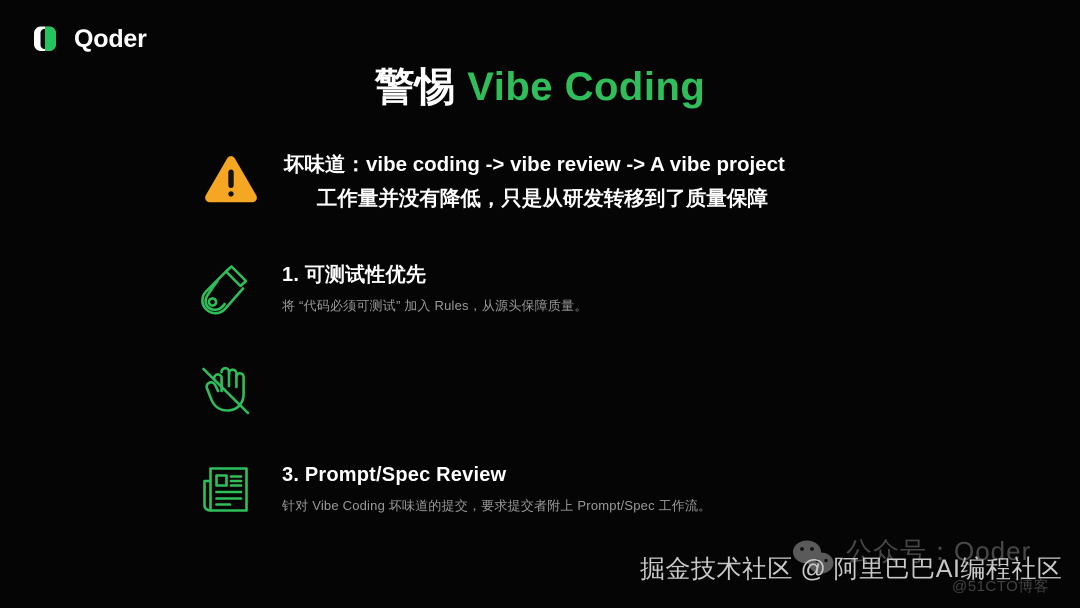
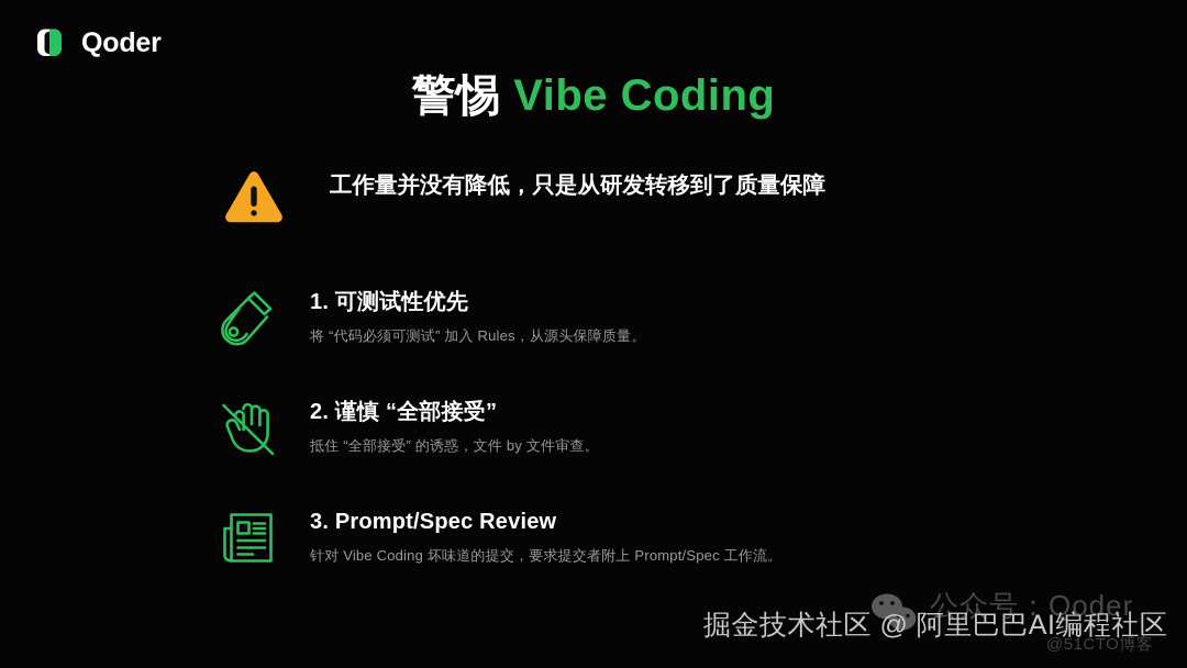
  Qoder
  警惕 Vibe Coding
- 坏味道：vibe coding -> vibe review -> A vibe project
  工作量并没有降低，只是从研发转移到了质量保障
  1. 可测试性优先
  将 “代码必须可测试” 加入 Rules，从源头保障质量。
+ 2. 谨慎 “全部接受”
+ 抵住 “全部接受” 的诱惑，文件 by 文件审查。
  3. Prompt/Spec Review
  针对 Vibe Coding 坏味道的提交，要求提交者附上 Prompt/Spec 工作流。
  公众号：Qoder
  掘金技术社区 @ 阿里巴巴AI编程社区
  @51CTO博客
